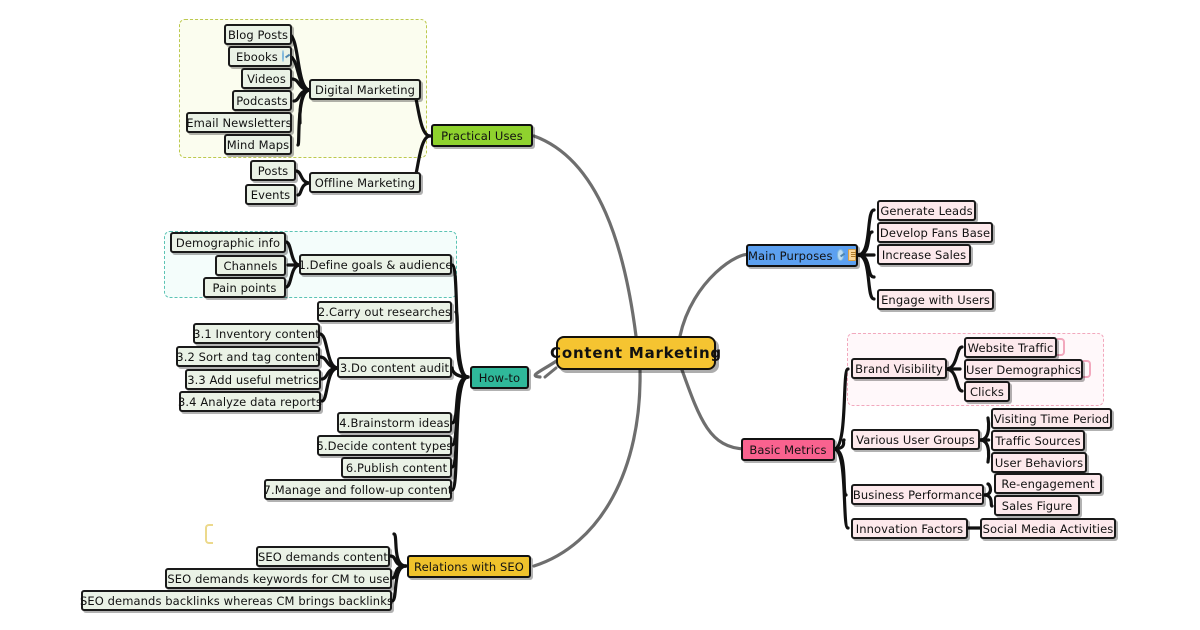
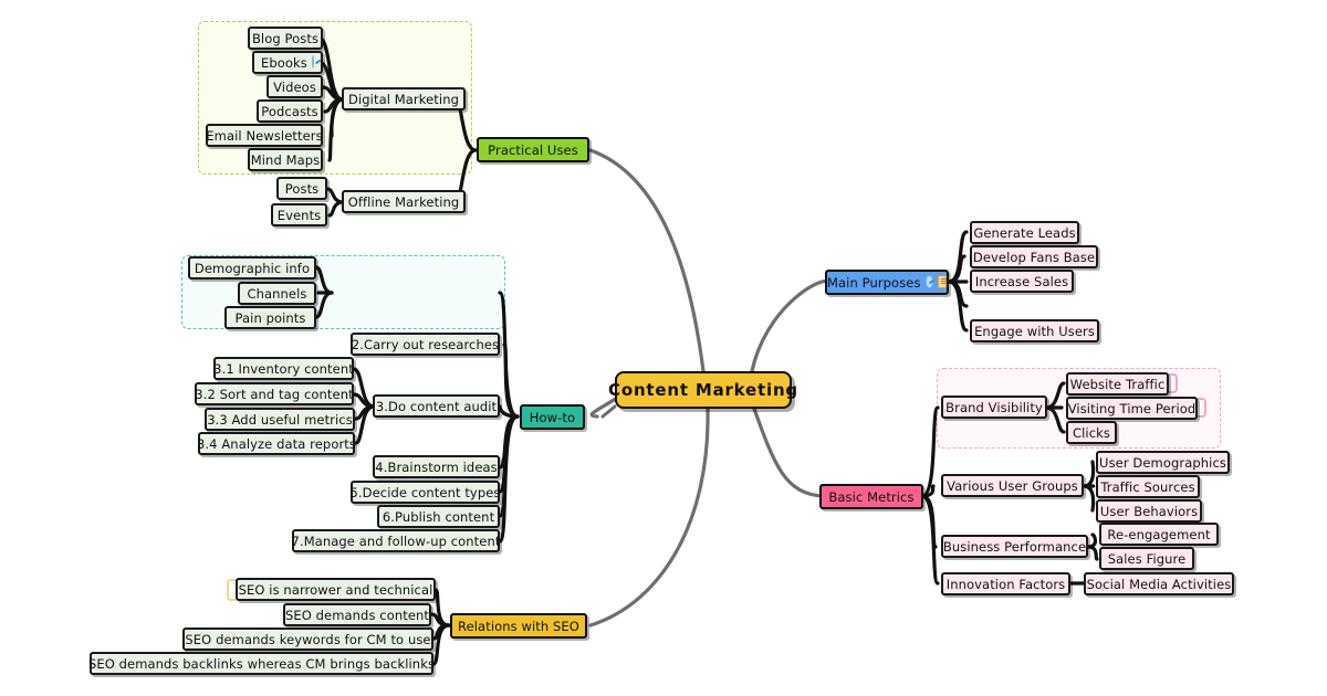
  Content Marketing
  Practical Uses
  Digital Marketing
  Blog Posts
  Ebooks
  Videos
  Podcasts
  Email Newsletters
  Mind Maps
  Offline Marketing
  Posts
  Events
  How-to
- 1.Define goals & audience
  Demographic info
  Channels
  Pain points
  2.Carry out researches
  3.Do content audit
  3.1 Inventory content
  3.2 Sort and tag content
  3.3 Add useful metrics
  3.4 Analyze data reports
  4.Brainstorm ideas
  5.Decide content types
  6.Publish content
  7.Manage and follow-up content
  Relations with SEO
+ SEO is narrower and technical
  SEO demands content
  SEO demands keywords for CM to use
  SEO demands backlinks whereas CM brings backlinks
  Main Purposes
  Generate Leads
  Develop Fans Base
  Increase Sales
  Engage with Users
  Basic Metrics
  Brand Visibility
  Website Traffic
- User Demographics
+ Visiting Time Period
  Clicks
  Various User Groups
- Visiting Time Period
+ User Demographics
  Traffic Sources
  User Behaviors
  Business Performance
  Re-engagement
  Sales Figure
  Innovation Factors
  Social Media Activities
